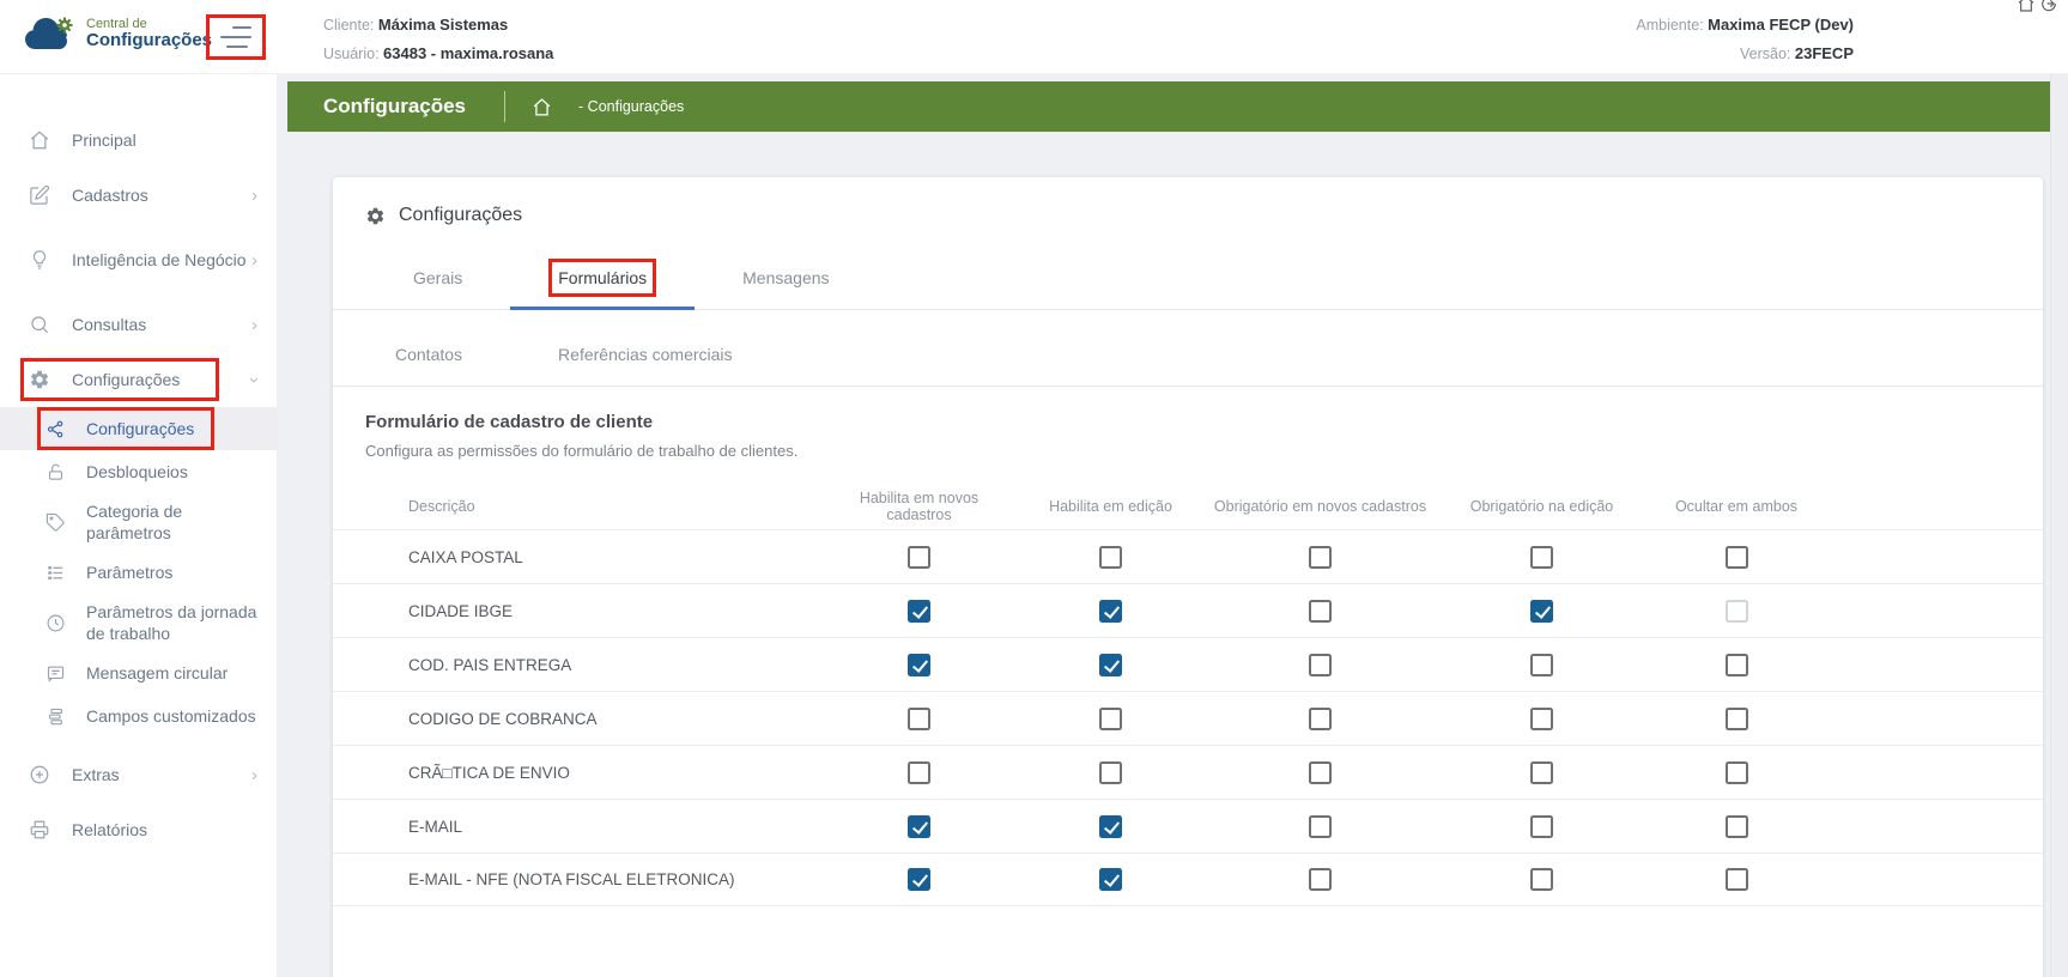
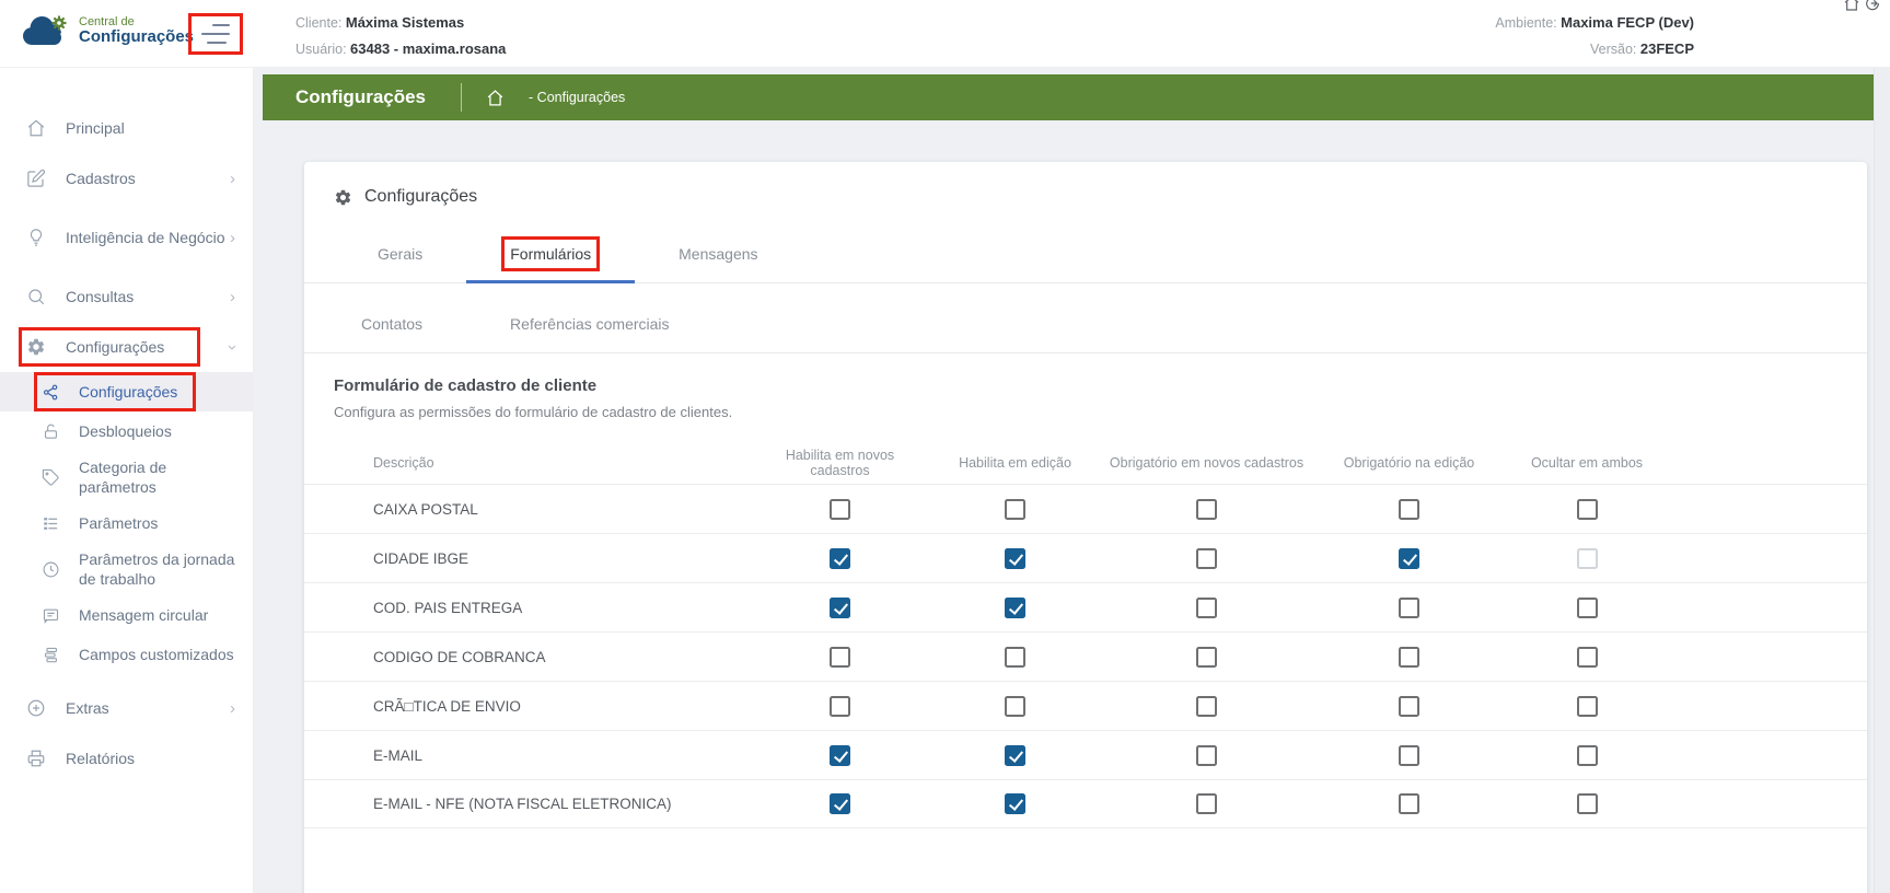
  Central de
  Configurações
  Cliente: Máxima Sistemas
  Usuário: 63483 - maxima.rosana
  Ambiente: Maxima FECP (Dev)
  Versão: 23FECP
  Principal
  Cadastros
  ›
  Inteligência de Negócio
  ›
  Consultas
  ›
  Configurações
  Configurações
  Desbloqueios
  Categoria de parâmetros
  Parâmetros
  Parâmetros da jornada de trabalho
  Mensagem circular
  Campos customizados
  Extras
  ›
  Relatórios
  Configurações
  - Configurações
  Configurações
  Gerais
  Formulários
  Mensagens
  Contatos
  Referências comerciais
  Formulário de cadastro de cliente
- Configura as permissões do formulário de trabalho de clientes.
+ Configura as permissões do formulário de cadastro de clientes.
  Descrição
  Habilita em novos cadastros
  Habilita em edição
  Obrigatório em novos cadastros
  Obrigatório na edição
  Ocultar em ambos
  CAIXA POSTAL
  CIDADE IBGE
  COD. PAIS ENTREGA
  CODIGO DE COBRANCA
  CRÃ□TICA DE ENVIO
  E-MAIL
  E-MAIL - NFE (NOTA FISCAL ELETRONICA)
